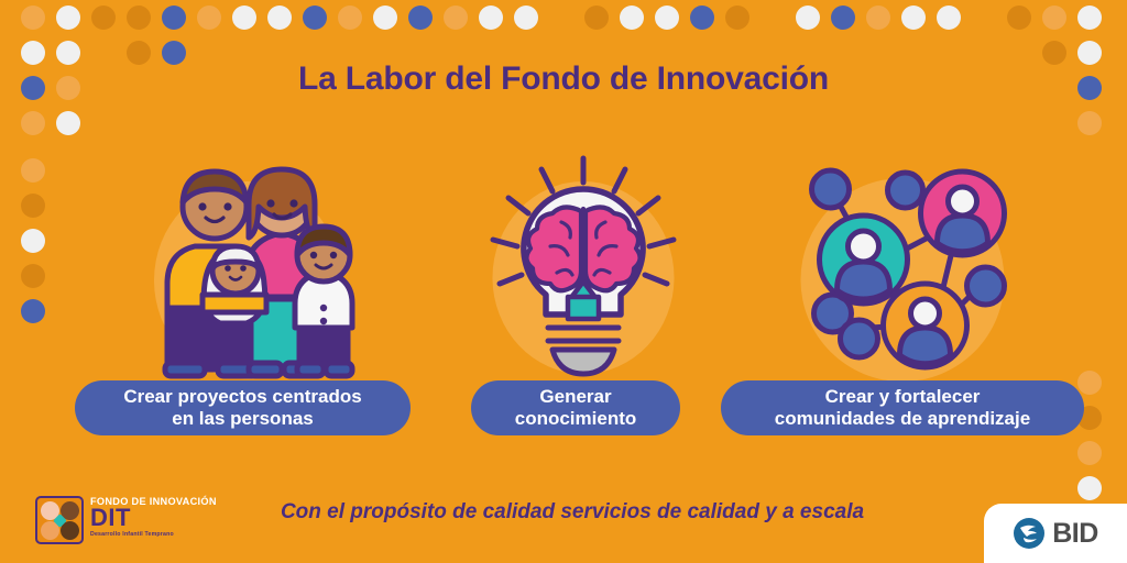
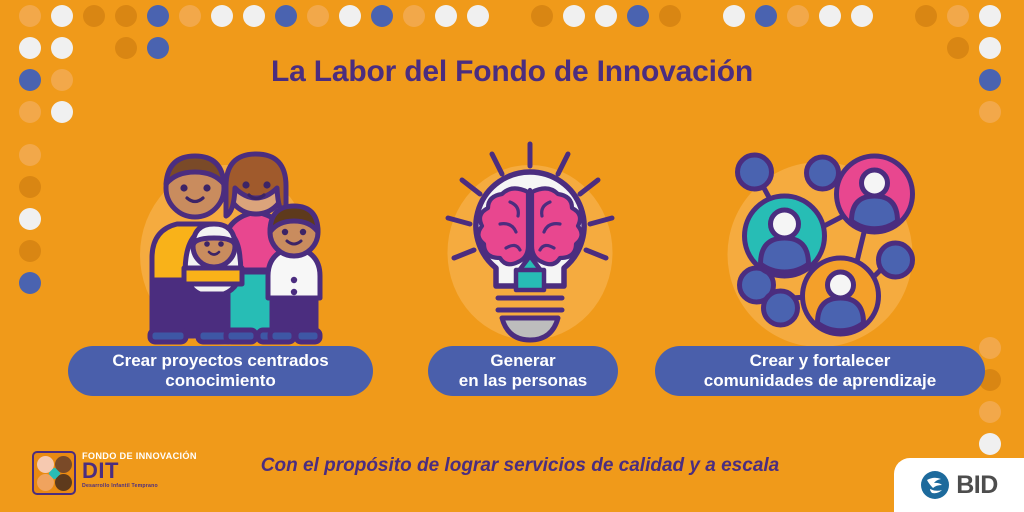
  La Labor del Fondo de Innovación
  Crear proyectos centrados
- en las personas
+ conocimiento
  Generar
- conocimiento
+ en las personas
  Crear y fortalecer
  comunidades de aprendizaje
- Con el propósito de calidad servicios de calidad y a escala
+ Con el propósito de lograr servicios de calidad y a escala
  FONDO DE INNOVACIÓN
  DIT
  BID
